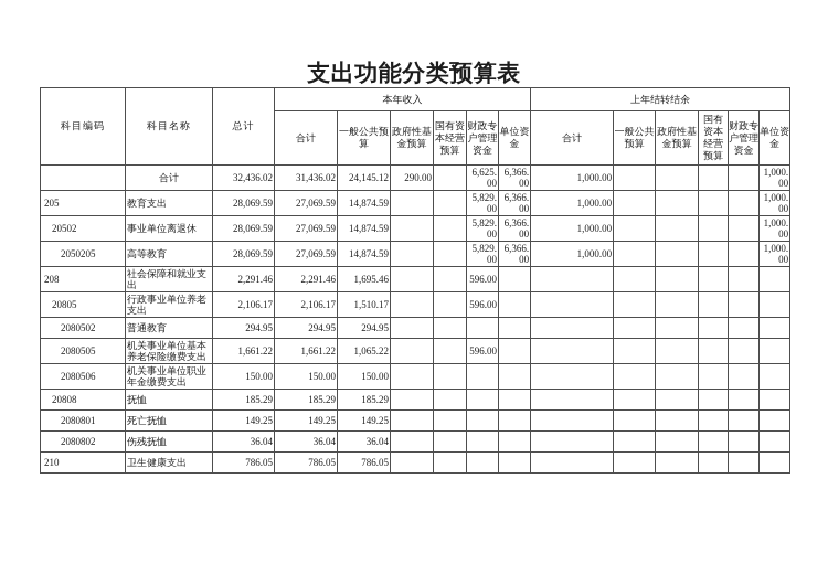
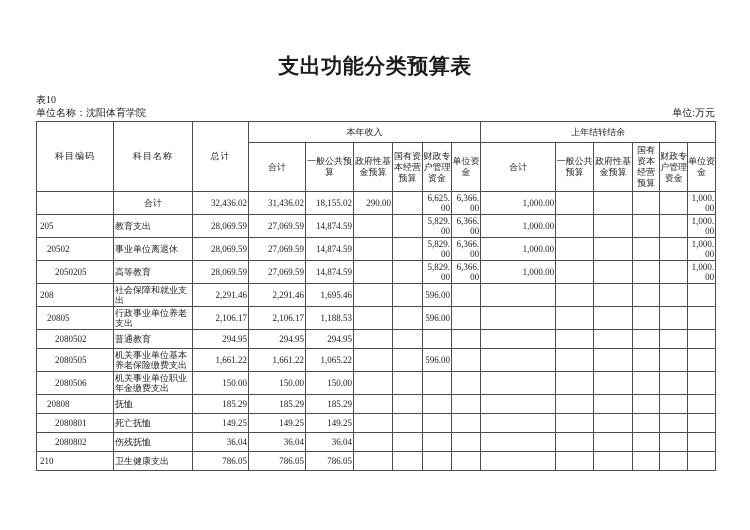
  支出功能分类预算表
+ 表10
+ 单位名称：沈阳体育学院
+ 单位:万元
  科目编码	科目名称	总计	本年收入	上年结转结余
  合计	一般公共预算	政府性基金预算	国有资本经营预算	财政专户管理资金	单位资金	合计	一般公共预算	政府性基金预算	国有资本经营预算	财政专户管理资金	单位资金
- 	合计	32,436.02	31,436.02	24,145.12	290.00		6,625.00	6,366.00	1,000.00					1,000.00
+ 	合计	32,436.02	31,436.02	18,155.02	290.00		6,625.00	6,366.00	1,000.00					1,000.00
  205	教育支出	28,069.59	27,069.59	14,874.59			5,829.00	6,366.00	1,000.00					1,000.00
  20502	事业单位离退休	28,069.59	27,069.59	14,874.59			5,829.00	6,366.00	1,000.00					1,000.00
  2050205	高等教育	28,069.59	27,069.59	14,874.59			5,829.00	6,366.00	1,000.00					1,000.00
  208	社会保障和就业支出	2,291.46	2,291.46	1,695.46			596.00
- 20805	行政事业单位养老支出	2,106.17	2,106.17	1,510.17			596.00
+ 20805	行政事业单位养老支出	2,106.17	2,106.17	1,188.53			596.00
  2080502	普通教育	294.95	294.95	294.95
  2080505	机关事业单位基本养老保险缴费支出	1,661.22	1,661.22	1,065.22			596.00
  2080506	机关事业单位职业年金缴费支出	150.00	150.00	150.00
  20808	抚恤	185.29	185.29	185.29
  2080801	死亡抚恤	149.25	149.25	149.25
  2080802	伤残抚恤	36.04	36.04	36.04
  210	卫生健康支出	786.05	786.05	786.05
